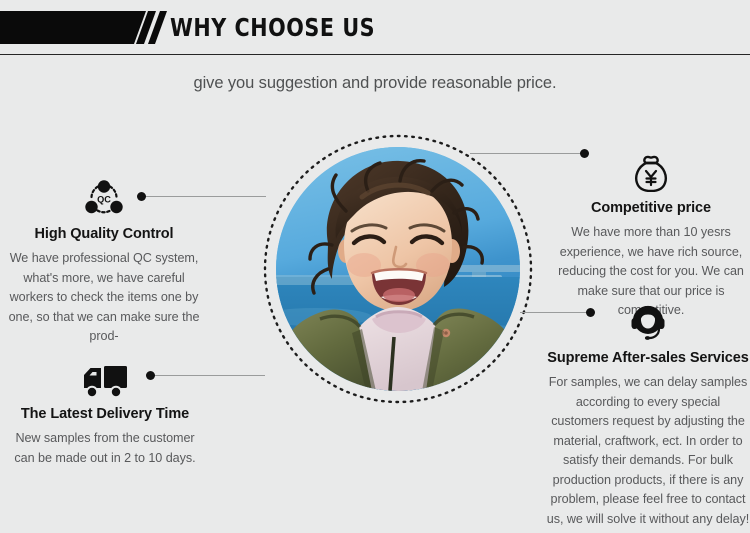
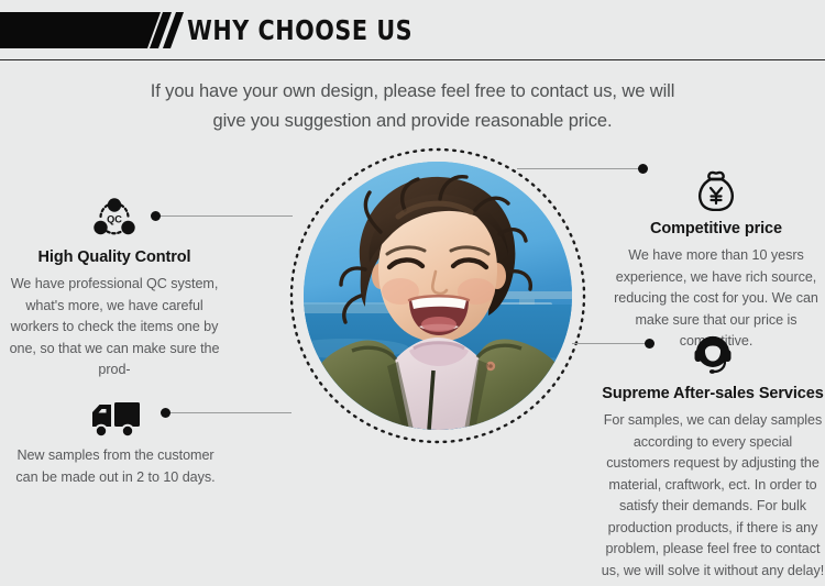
  WHY CHOOSE US
+ If you have your own design, please feel free to contact us, we will
  give you suggestion and provide reasonable price.
  QC
  High Quality Control
  We have professional QC system, what's more, we have careful workers to check the items one by one, so that we can make sure the prod-
- The Latest Delivery Time
  New samples from the customer can be made out in 2 to 10 days.
  Competitive price
  We have more than 10 yesrs experience, we have rich source, reducing the cost for you. We can make sure that our price is comitive.
  Supreme After-sales Services
  For samples, we can delay samples according to every special customers request by adjusting the material, craftwork, ect. In order to satisfy their demands. For bulk production products, if there is any problem, please feel free to contact us, we will solve it without any delay!
